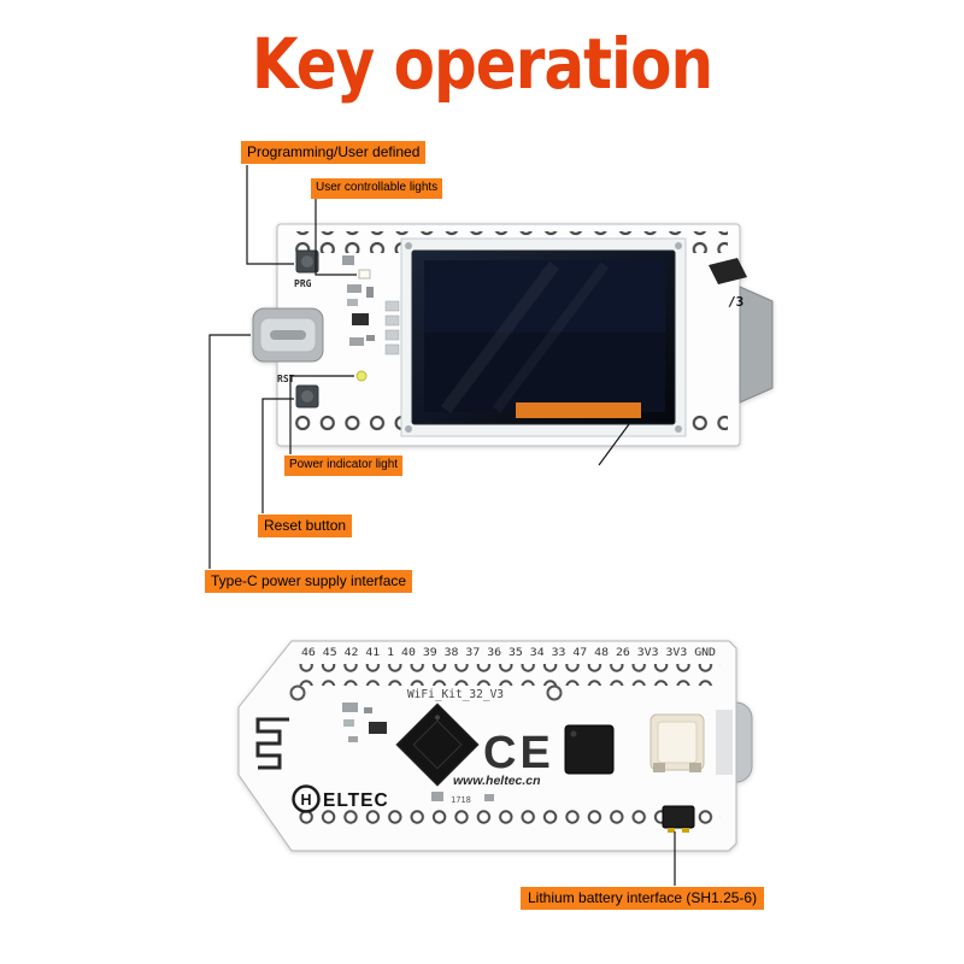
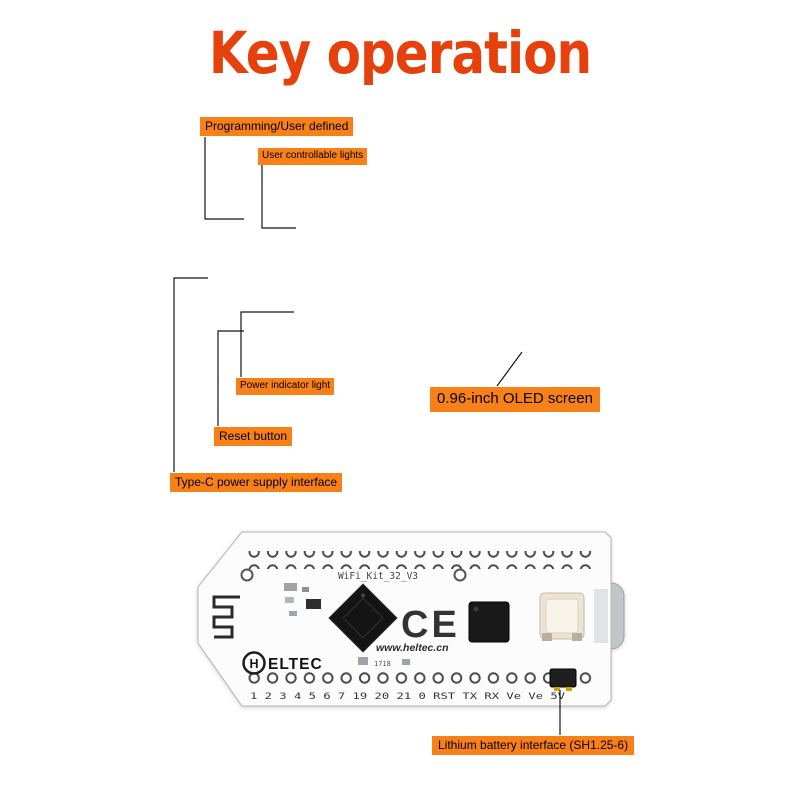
  Key operation
- /3
- PRG
- RST
- 46 45 42 41 1 40 39 38 37 36 35 34 33 47 48 26 3V3 3V3 GND
  WiFi_Kit_32_V3
  CE
  H
  ELTEC
  www.heltec.cn
  1718
+ 1 2 3 4 5 6 7 19 20 21 0 RST TX RX Ve Ve 5V
  Programming/User defined
  User controllable lights
  Power indicator light
  Reset button
  Type-C power supply interface
+ 0.96-inch OLED screen
  Lithium battery interface (SH1.25-6)
